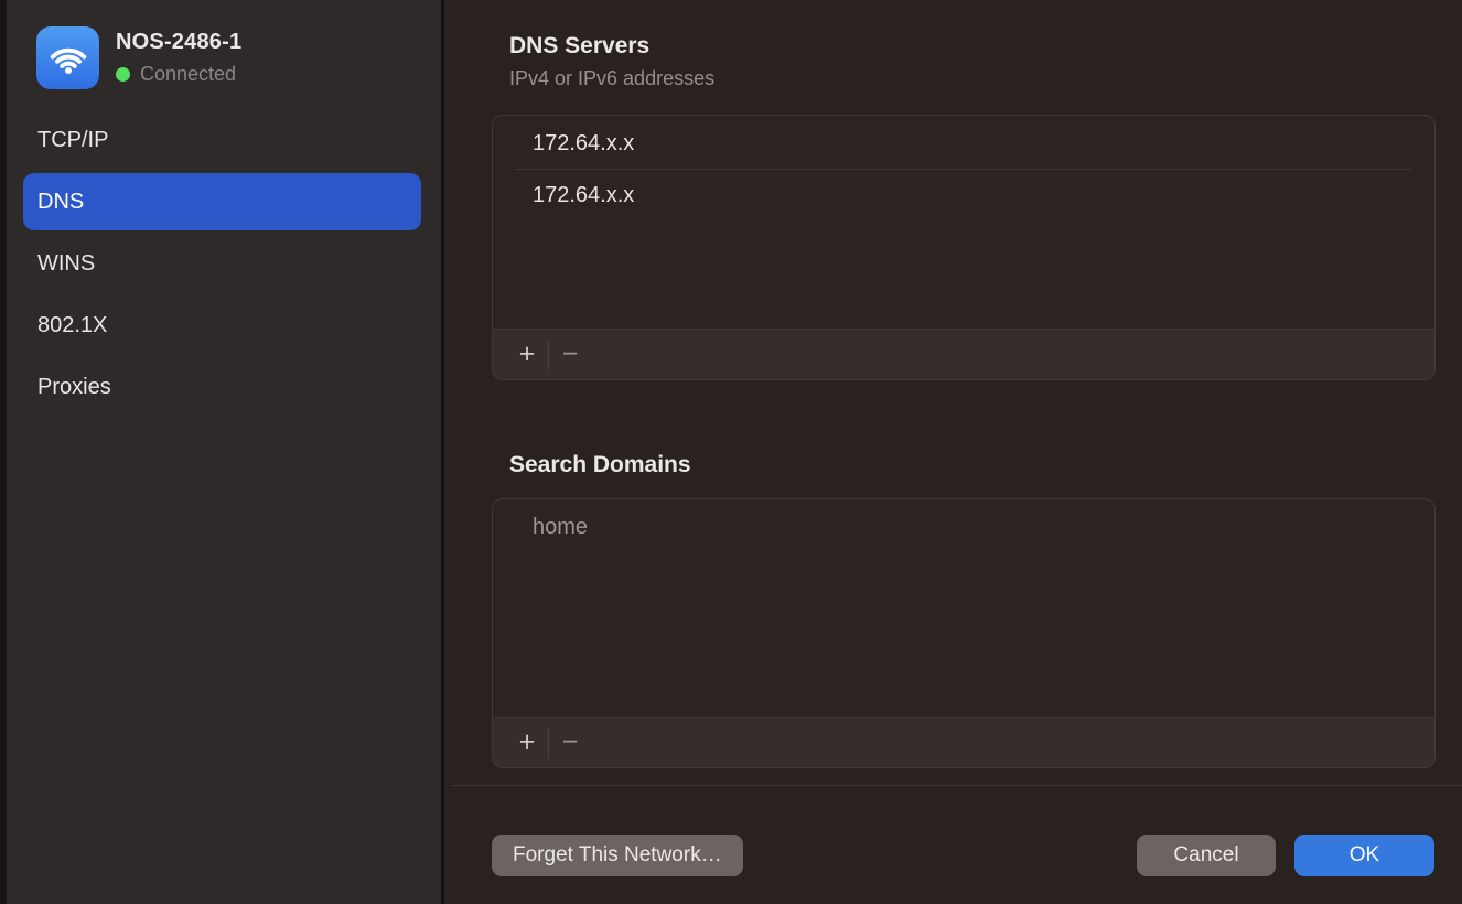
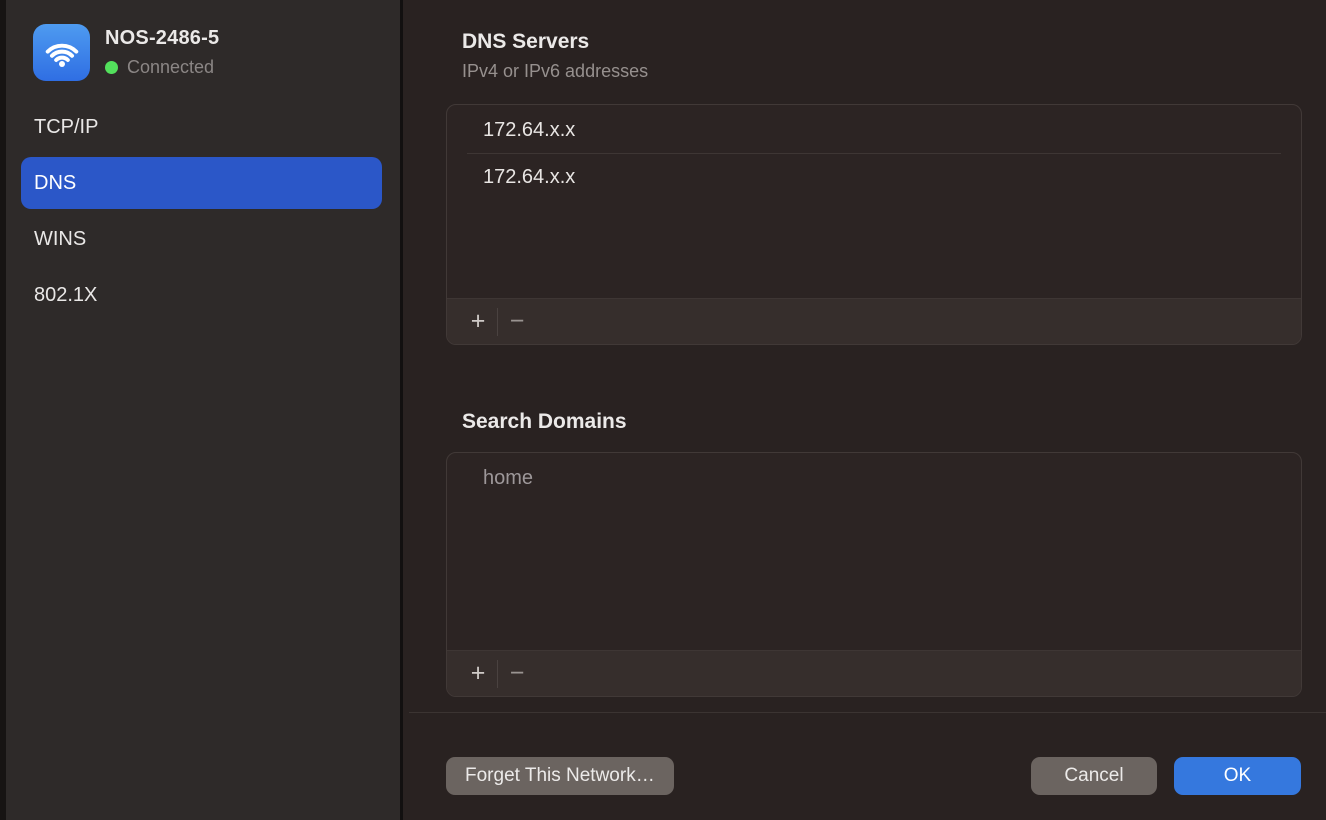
- NOS-2486-1
+ NOS-2486-5
  Connected
  TCP/IP
  DNS
  WINS
  802.1X
- Proxies
  DNS Servers
  IPv4 or IPv6 addresses
  172.64.x.x
  172.64.x.x
  +
  −
  Search Domains
  home
  +
  −
  Forget This Network…
  Cancel
  OK
